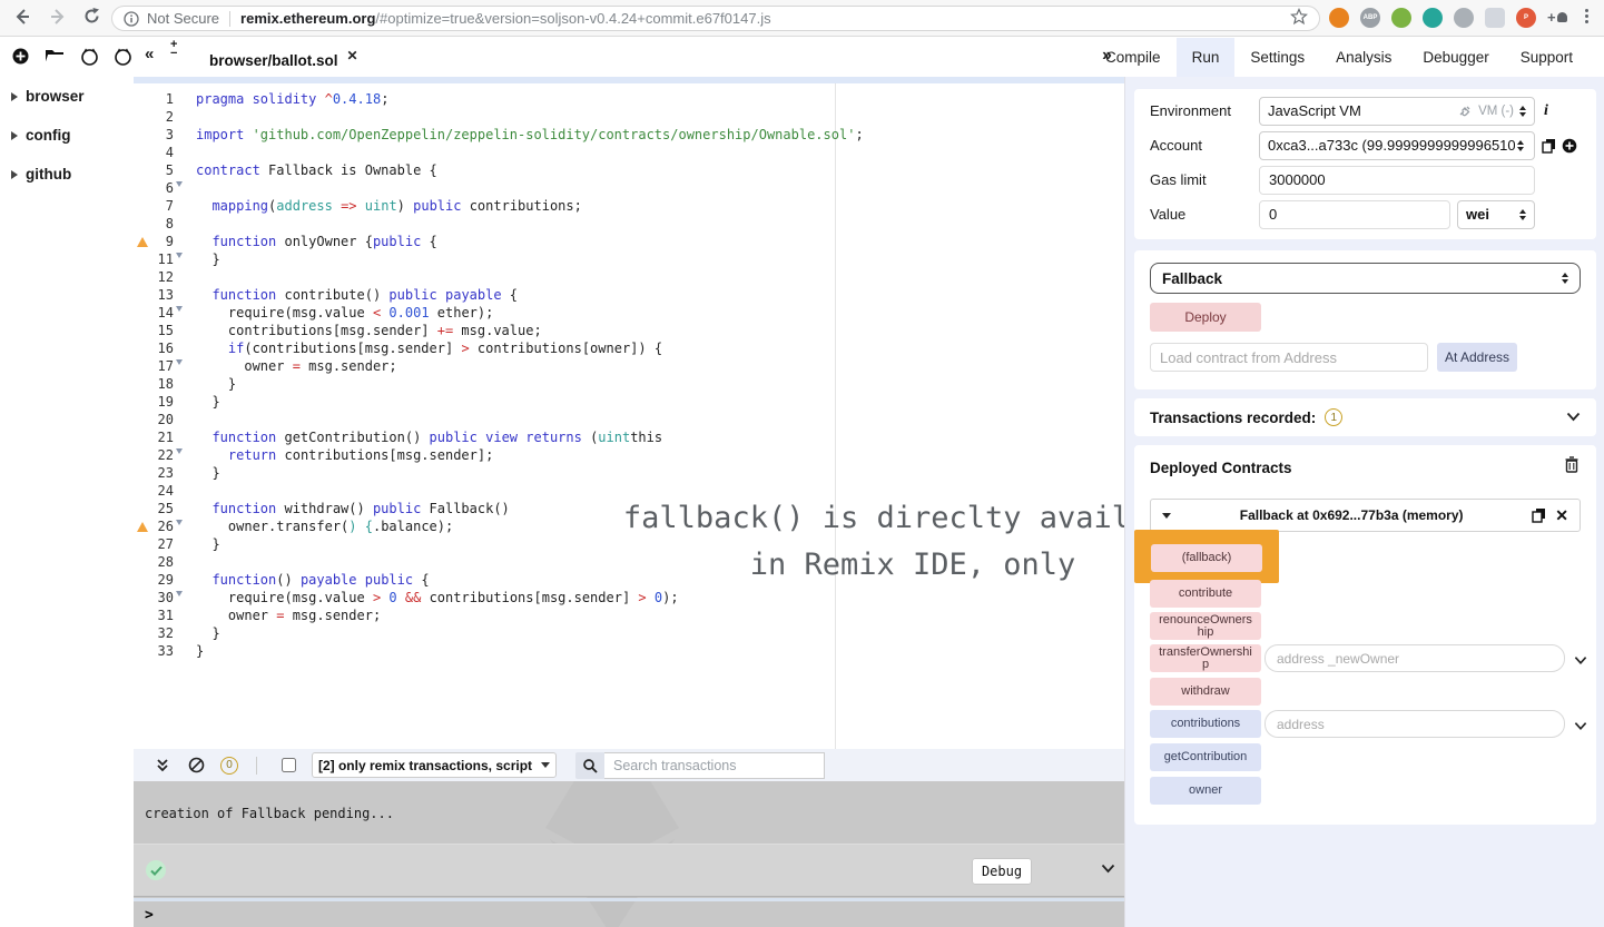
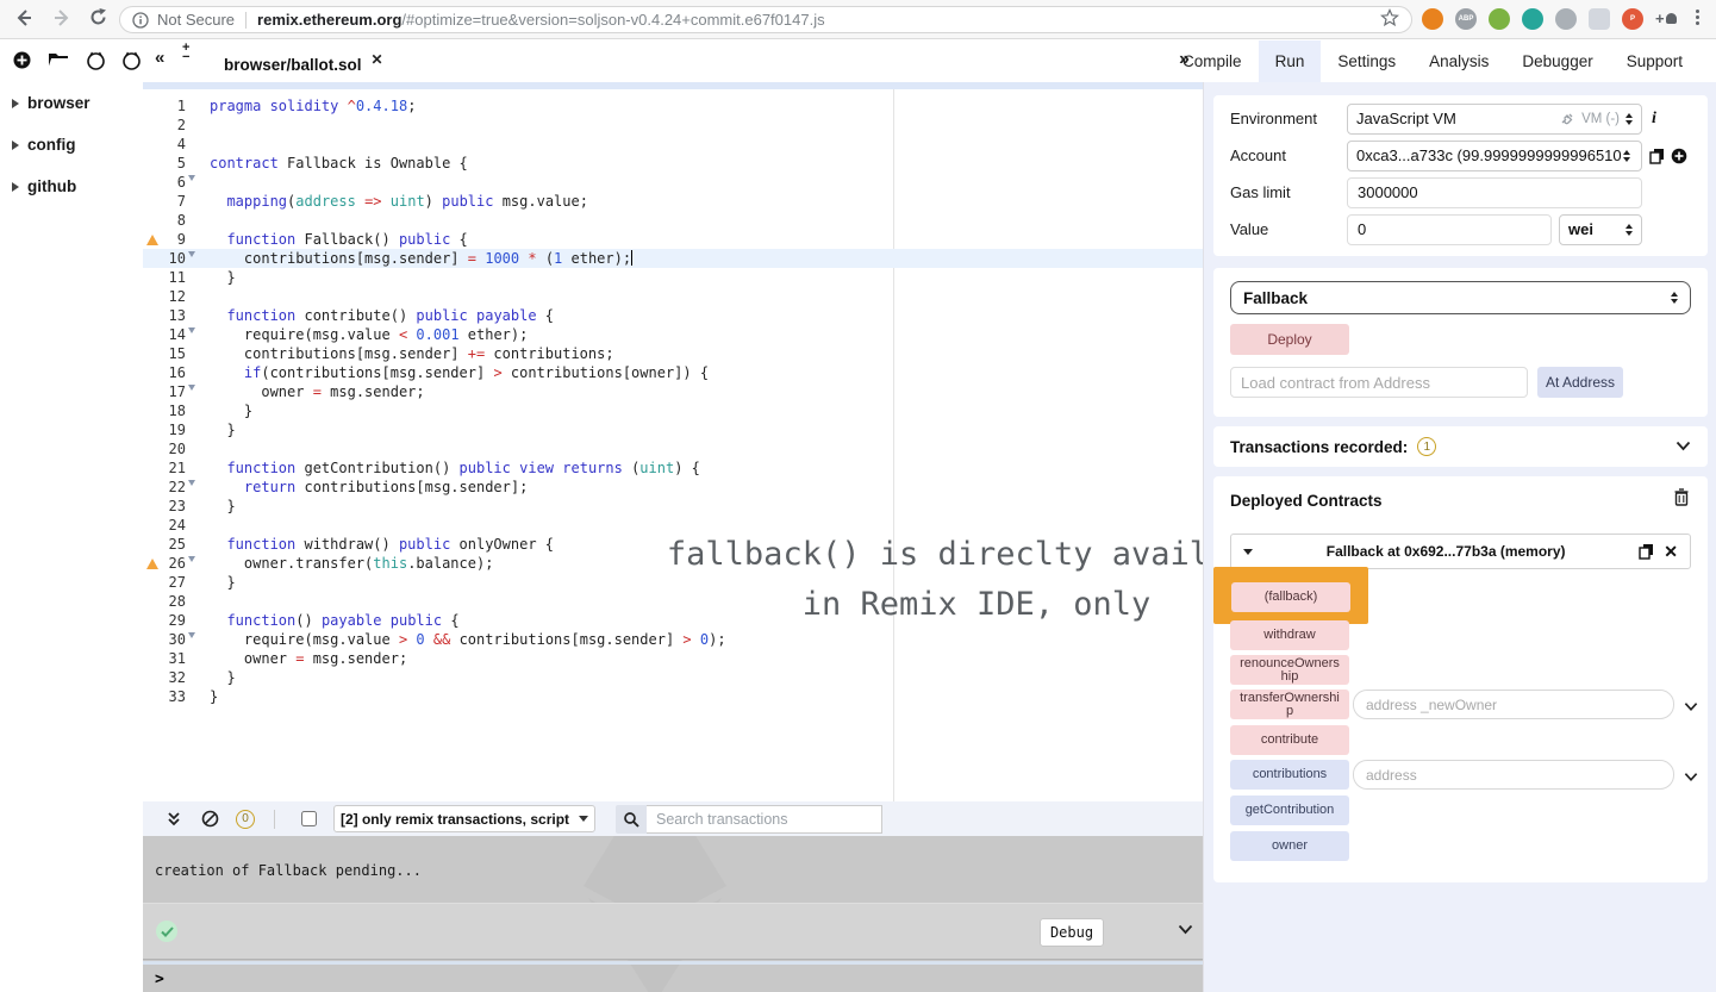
  Not Secure
  remix.ethereum.org
  /#optimize=true&version=soljson-v0.4.24+commit.e67f0147.js
  +
  «
  +
  −
  browser/ballot.sol
  ✕
  »
  Compile
  Run
  Settings
  Analysis
  Debugger
  Support
  browser
  config
  github
  1
  pragma solidity ^0.4.18;
  2
- 3
- import 'github.com/OpenZeppelin/zeppelin-solidity/contracts/ownership/Ownable.sol';
  4
  5
  contract Fallback is Ownable {
  6
  7
- mapping(address => uint) public contributions;
+ mapping(address => uint) public msg.value;
  8
  9
- function onlyOwner {public {
+ function Fallback() public {
+ 10
+ contributions[msg.sender] = 1000 * (1 ether);
  11
  }
  12
  13
  function contribute() public payable {
  14
  require(msg.value < 0.001 ether);
  15
- contributions[msg.sender] += msg.value;
+ contributions[msg.sender] += contributions;
  16
  if(contributions[msg.sender] > contributions[owner]) {
  17
  owner = msg.sender;
  18
  }
  19
  }
  20
  21
- function getContribution() public view returns (uintthis
+ function getContribution() public view returns (uint) {
  22
  return contributions[msg.sender];
  23
  }
  24
  25
- function withdraw() public Fallback()
+ function withdraw() public onlyOwner {
  26
- owner.transfer() {.balance);
+ owner.transfer(this.balance);
  27
  }
  28
  29
  function() payable public {
  30
  require(msg.value > 0 && contributions[msg.sender] > 0);
  31
  owner = msg.sender;
  32
  }
  33
  }
  fallback() is direclty avail
  in Remix IDE, only
  0
  [2] only remix transactions, script
  Search transactions
  creation of Fallback pending...
  Debug
  >
  Environment
  JavaScript VM
  VM (-)
  i
  Account
  0xca3...a733c (99.9999999999996510
  Gas limit
  3000000
  Value
  0
  wei
  Fallback
  Deploy
  Load contract from Address
  At Address
  Transactions recorded:
  1
  Deployed Contracts
  Fallback at 0x692...77b3a (memory)
  ✕
  (fallback)
- contribute
+ withdraw
  renounceOwnership
  transferOwnership
  address _newOwner
- withdraw
+ contribute
  contributions
  address
  getContribution
  owner
